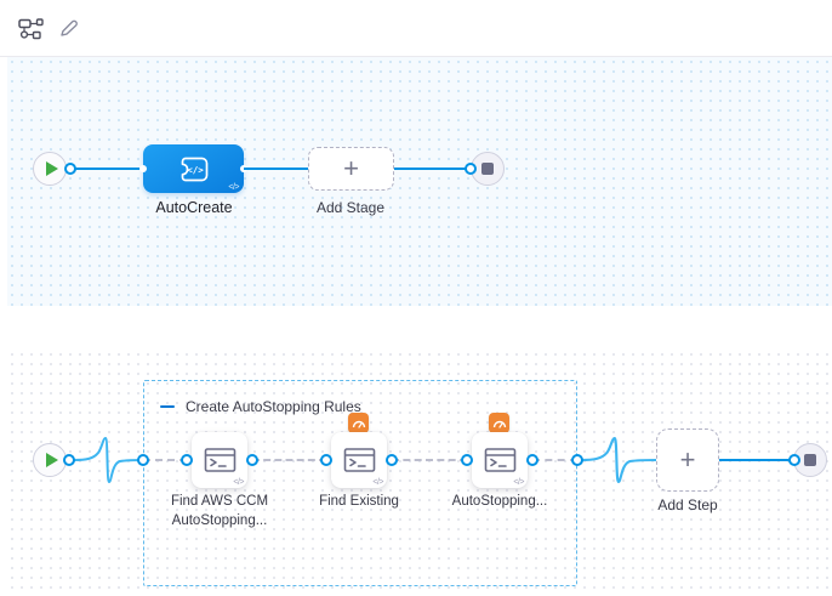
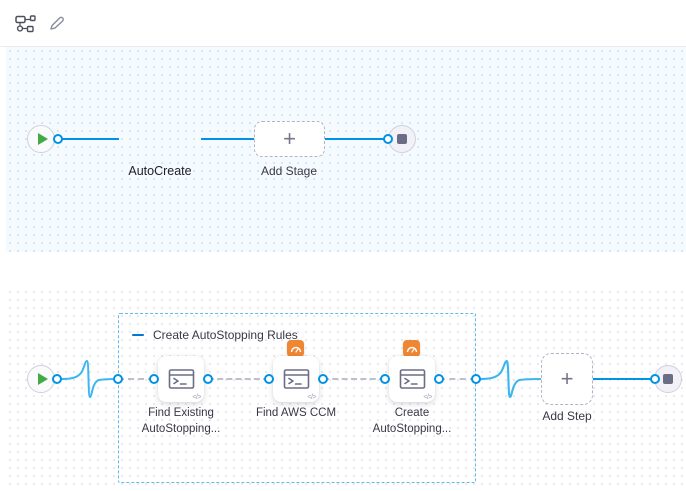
- </>
  AutoCreate
  +
  Add Stage
  Create AutoStopping Rules
- Find AWS CCM
+ Find Existing
  AutoStopping...
- Find Existing
+ Find AWS CCM
+ Create
  AutoStopping...
  +
  Add Step
